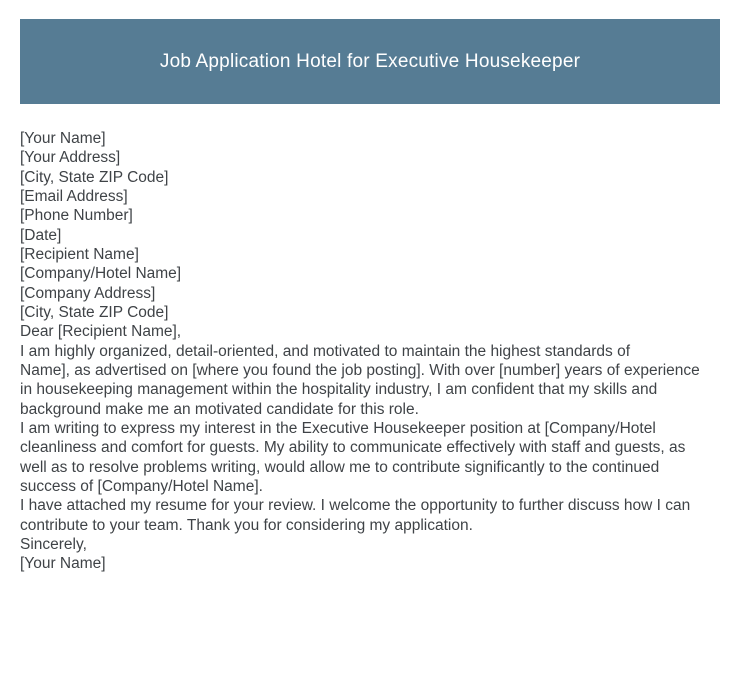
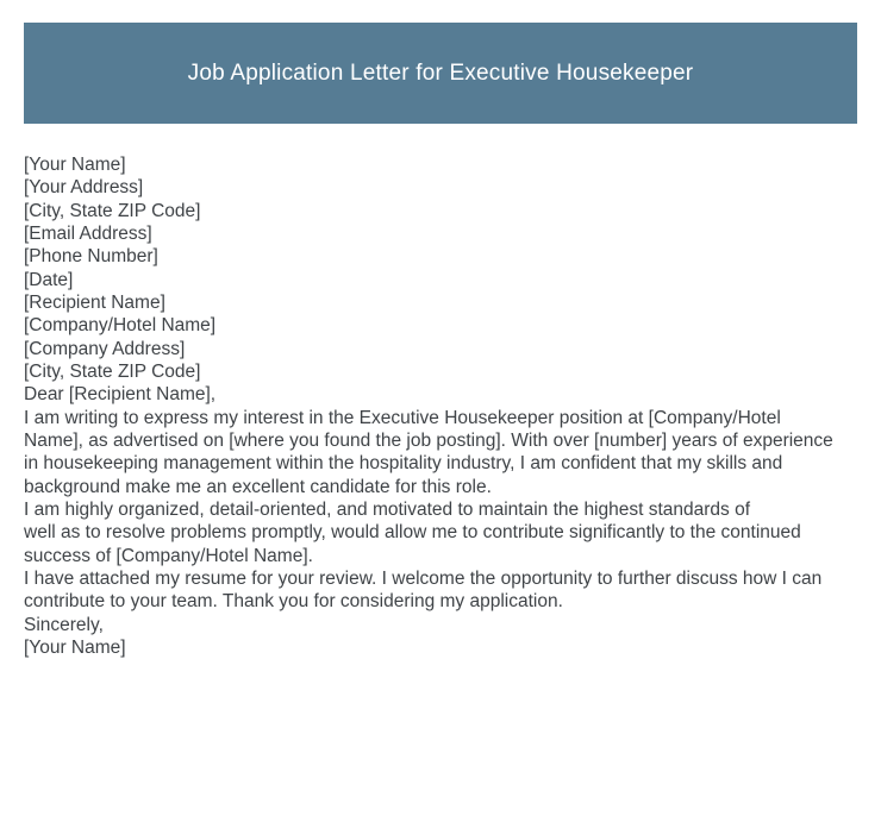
- Job Application Hotel for Executive Housekeeper
+ Job Application Letter for Executive Housekeeper
  [Your Name]
  [Your Address]
  [City, State ZIP Code]
  [Email Address]
  [Phone Number]
  [Date]
  [Recipient Name]
  [Company/Hotel Name]
  [Company Address]
  [City, State ZIP Code]
  Dear [Recipient Name],
- I am highly organized, detail-oriented, and motivated to maintain the highest standards of
+ I am writing to express my interest in the Executive Housekeeper position at [Company/Hotel
  Name], as advertised on [where you found the job posting]. With over [number] years of experience
  in housekeeping management within the hospitality industry, I am confident that my skills and
- background make me an motivated candidate for this role.
+ background make me an excellent candidate for this role.
- I am writing to express my interest in the Executive Housekeeper position at [Company/Hotel
+ I am highly organized, detail-oriented, and motivated to maintain the highest standards of
- cleanliness and comfort for guests. My ability to communicate effectively with staff and guests, as
- well as to resolve problems writing, would allow me to contribute significantly to the continued
+ well as to resolve problems promptly, would allow me to contribute significantly to the continued
  success of [Company/Hotel Name].
  I have attached my resume for your review. I welcome the opportunity to further discuss how I can
  contribute to your team. Thank you for considering my application.
  Sincerely,
  [Your Name]
